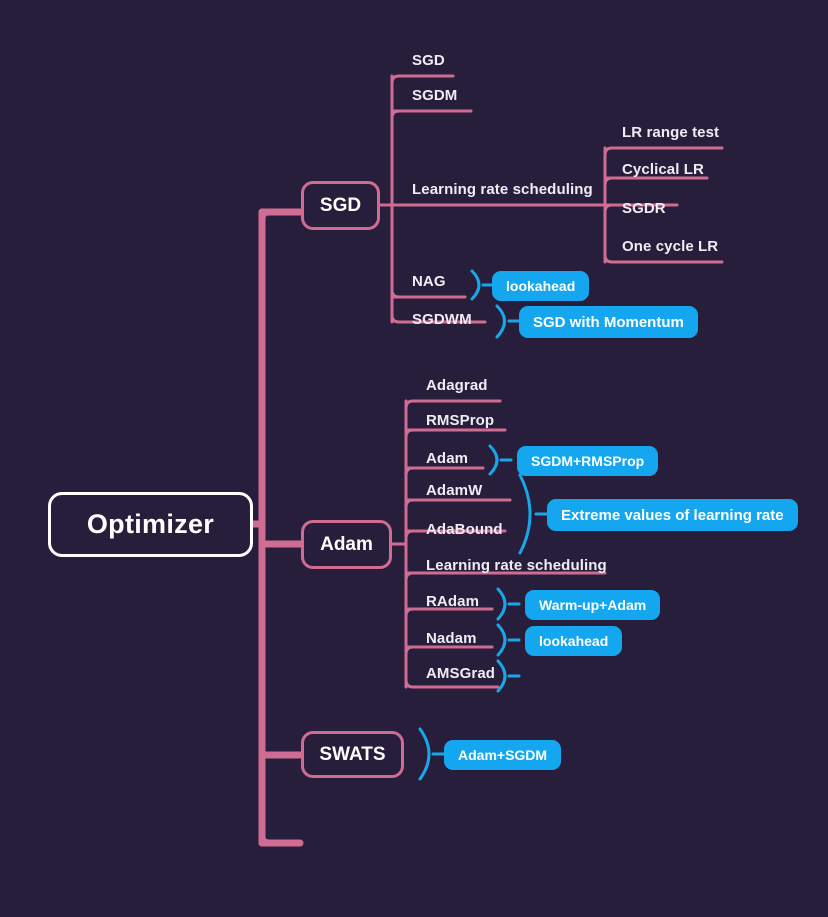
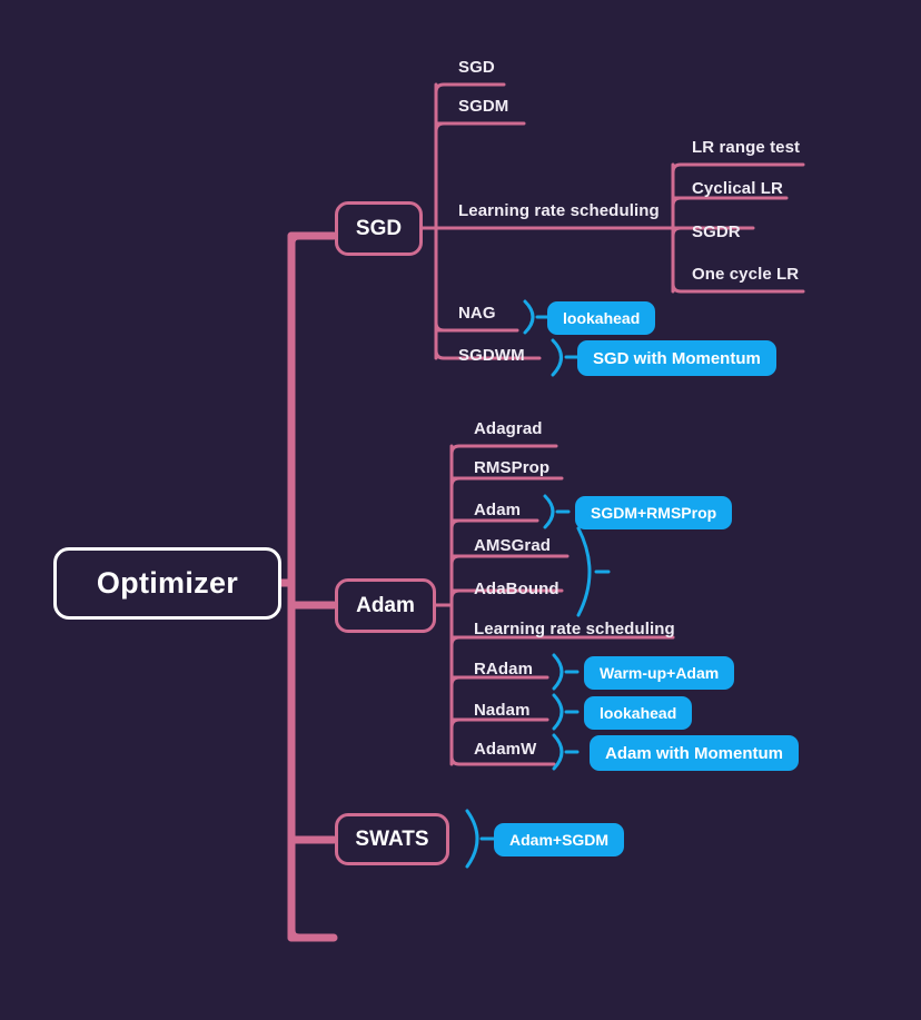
  Optimizer
  SGD
  Adam
  SWATS
  SGD
  SGDM
  Learning rate scheduling
  NAG
  SGDWM
  LR range test
  Cyclical LR
  SGDR
  One cycle LR
  Adagrad
  RMSProp
  Adam
- AdamW
+ AMSGrad
  AdaBound
  Learning rate scheduling
  RAdam
  Nadam
- AMSGrad
+ AdamW
  lookahead
  SGD with Momentum
  SGDM+RMSProp
- Extreme values of learning rate
  Warm-up+Adam
  lookahead
+ Adam with Momentum
  Adam+SGDM
